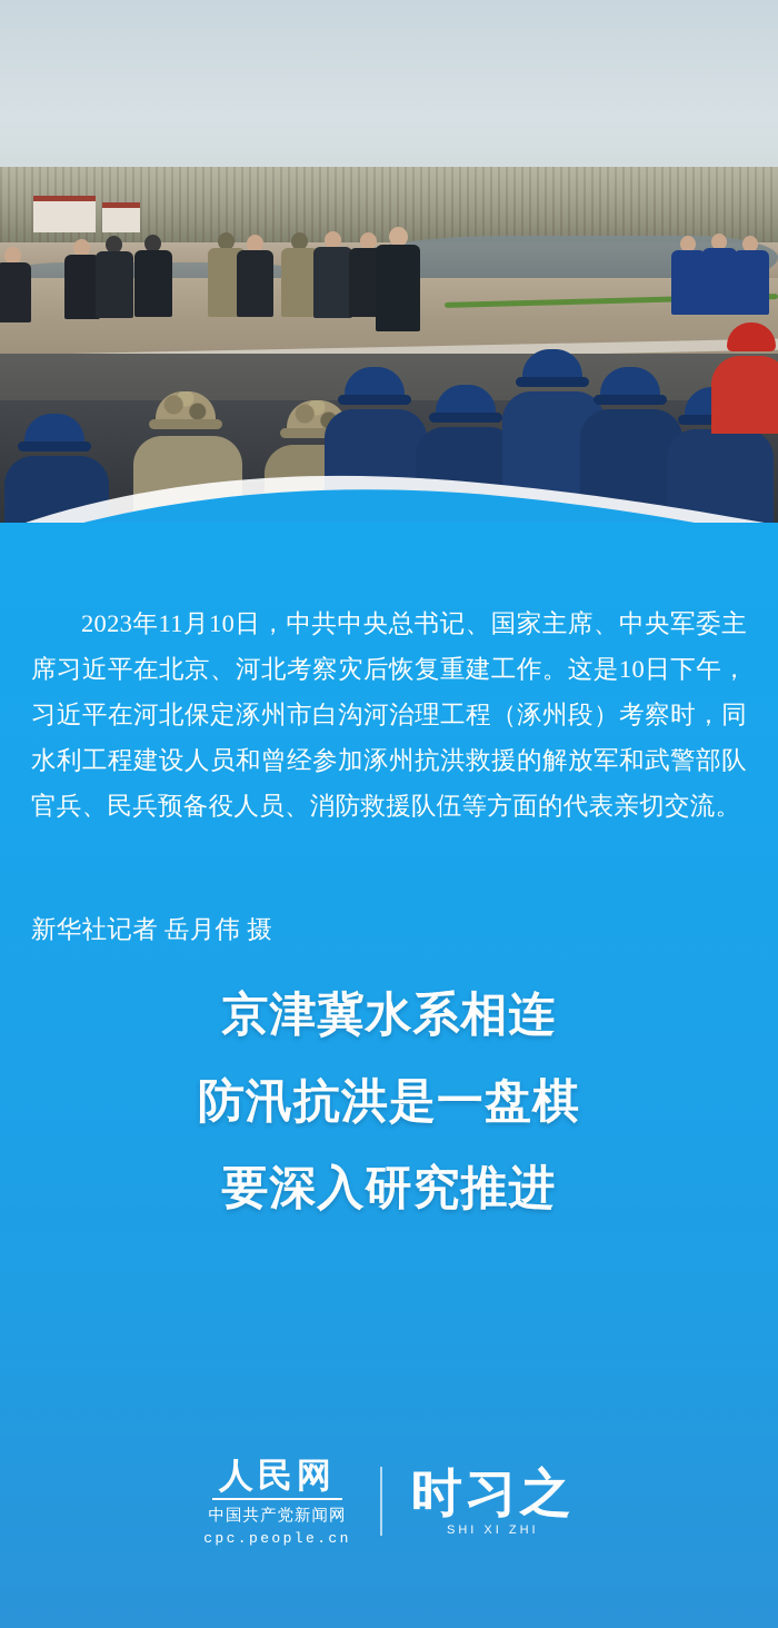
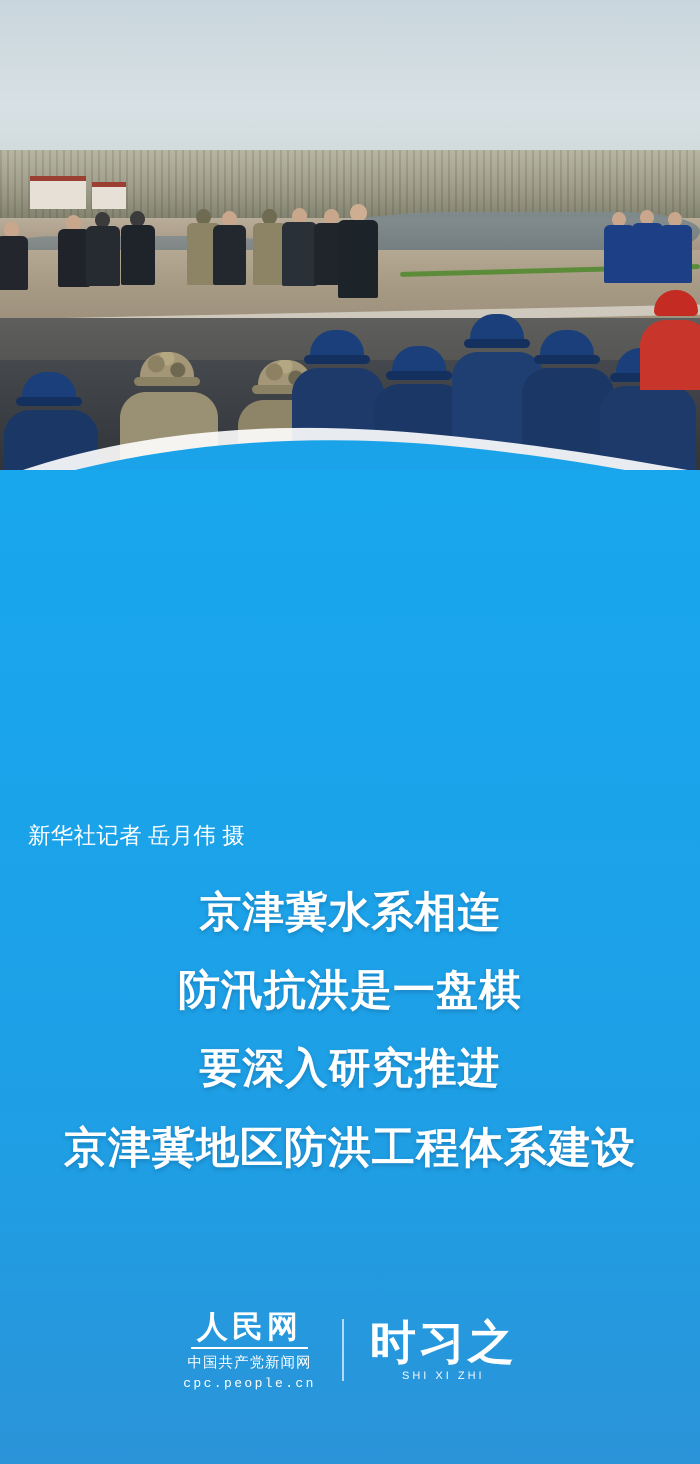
- 2023年11月10日，中共中央总书记、国家主席、中央军委主席习近平在北京、河北考察灾后恢复重建工作。这是10日下午，习近平在河北保定涿州市白沟河治理工程（涿州段）考察时，同水利工程建设人员和曾经参加涿州抗洪救援的解放军和武警部队官兵、民兵预备役人员、消防救援队伍等方面的代表亲切交流。
  新华社记者 岳月伟 摄
  京津冀水系相连
  防汛抗洪是一盘棋
  要深入研究推进
+ 京津冀地区防洪工程体系建设
  人民网
  中国共产党新闻网
  cpc.people.cn
  时习之
  SHI XI ZHI
